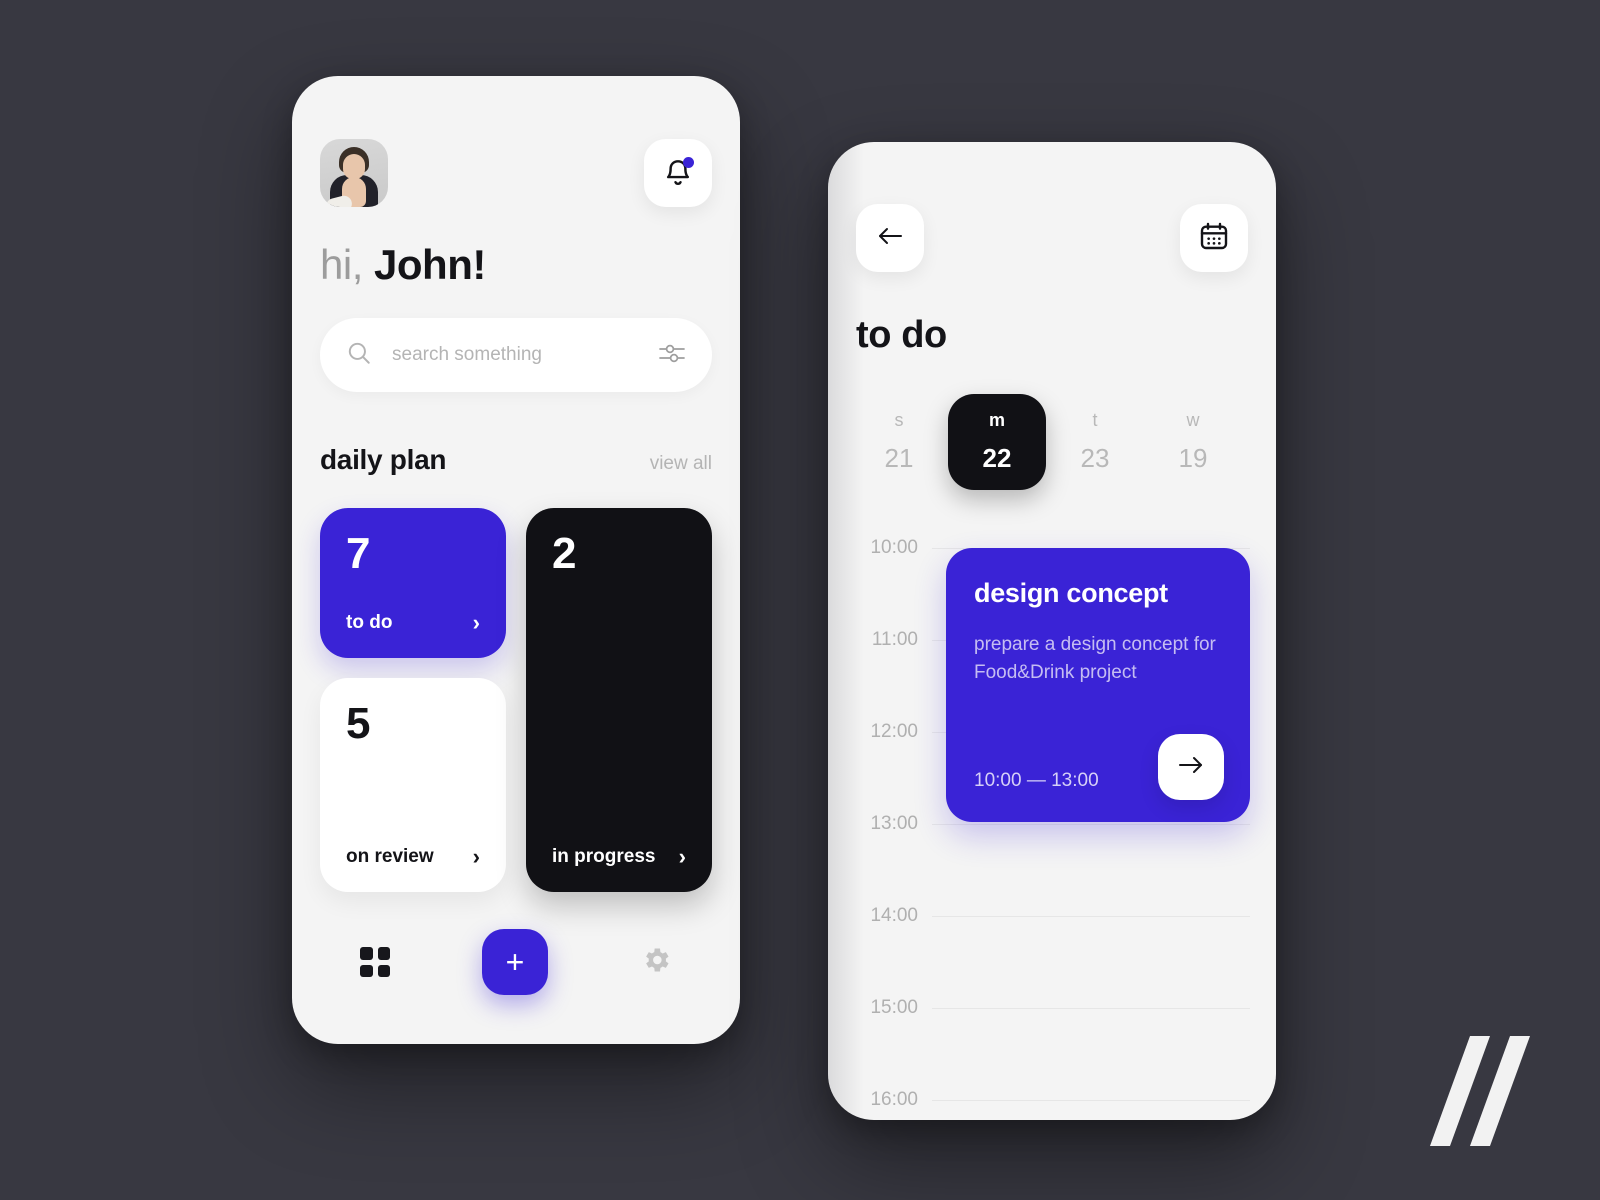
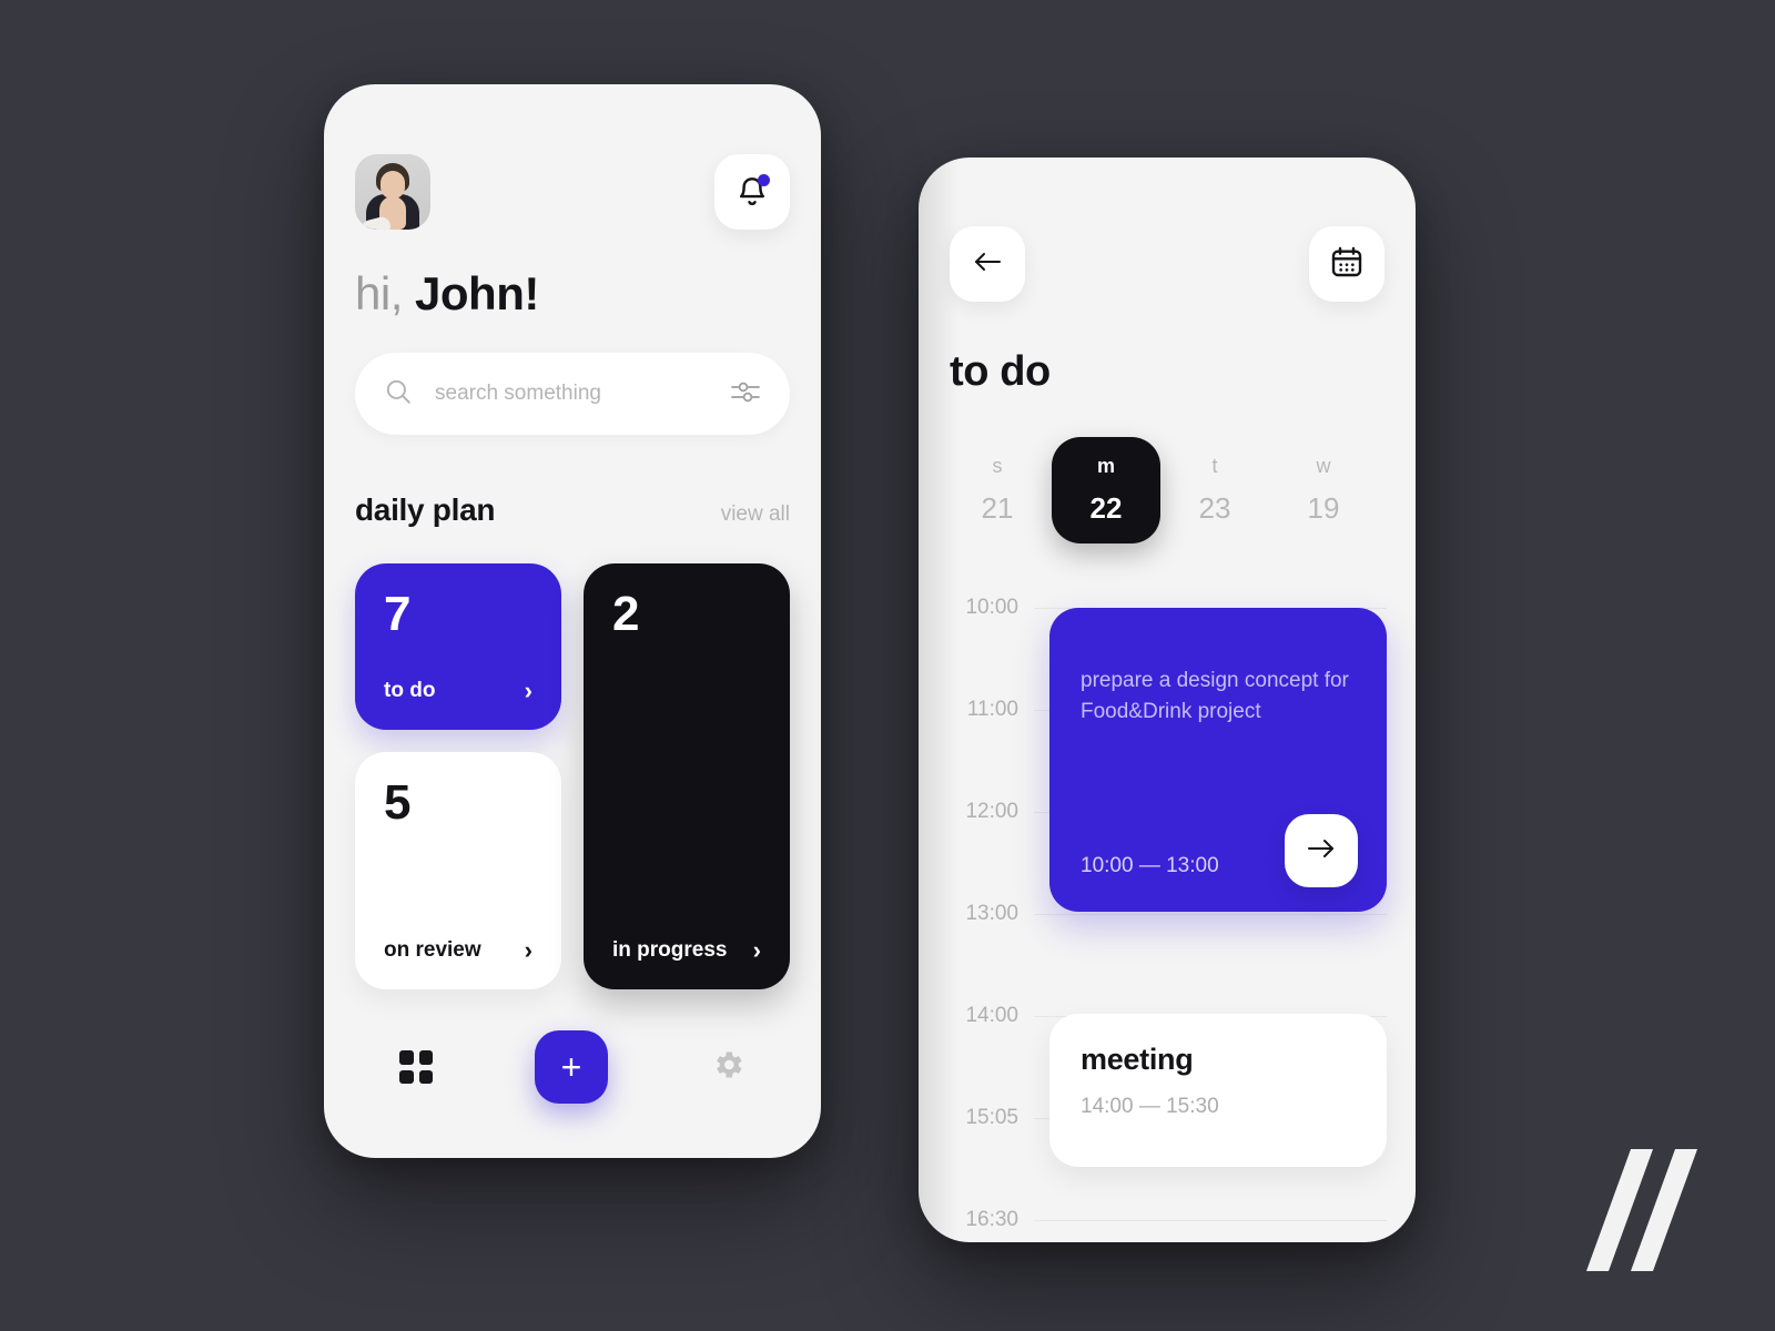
  hi, John!
  search something
  daily plan
  view all
  7
  to do
  ›
  5
  on review
  ›
  2
  in progress
  ›
  +
  to do
  s
  21
  m
  22
  t
  23
  w
  19
  10:00
  11:00
  12:00
  13:00
  14:00
- 15:00
+ 15:05
- 16:00
+ 16:30
- design concept
  prepare a design concept for Food&Drink project
  10:00 — 13:00
+ meeting
+ 14:00 — 15:30
